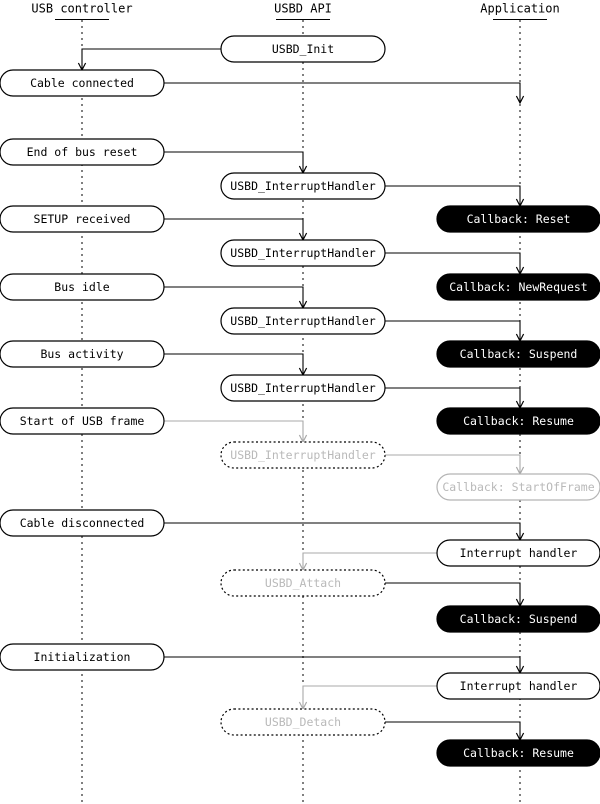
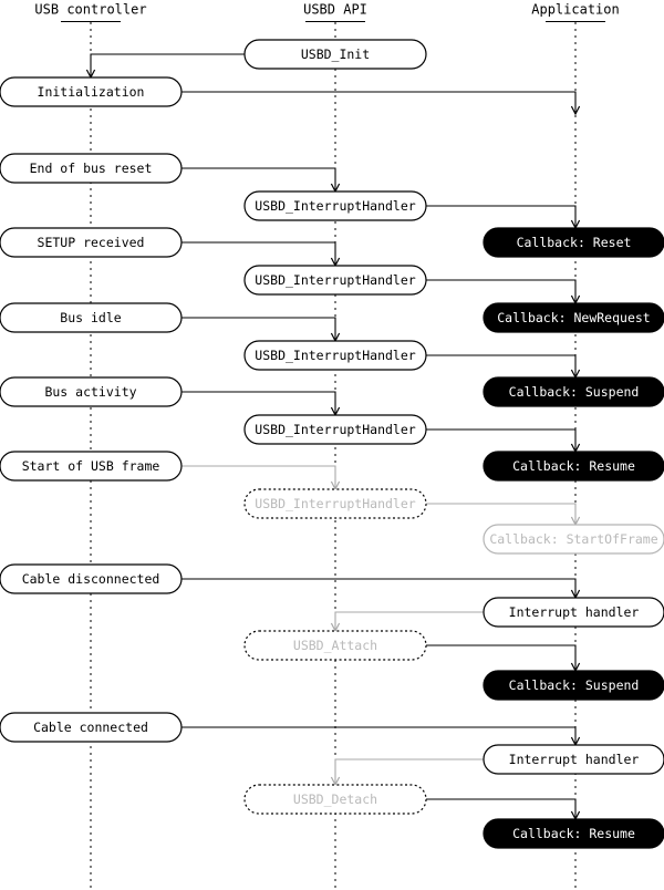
  USBD_Init
- Cable connected
+ Initialization
  End of bus reset
  USBD_InterruptHandler
  Callback: Reset
  USBD_InterruptHandler
  SETUP received
  Bus idle
  Callback: NewRequest
  USBD_InterruptHandler
  Bus activity
  Callback: Suspend
  USBD_InterruptHandler
  Start of USB frame
  Callback: Resume
  USBD_InterruptHandler
  Callback: StartOfFrame
  Cable disconnected
  Interrupt handler
  USBD_Attach
  Callback: Suspend
- Initialization
+ Cable connected
  Interrupt handler
  USBD_Detach
  Callback: Resume
  USB controller
  USBD API
  Application
